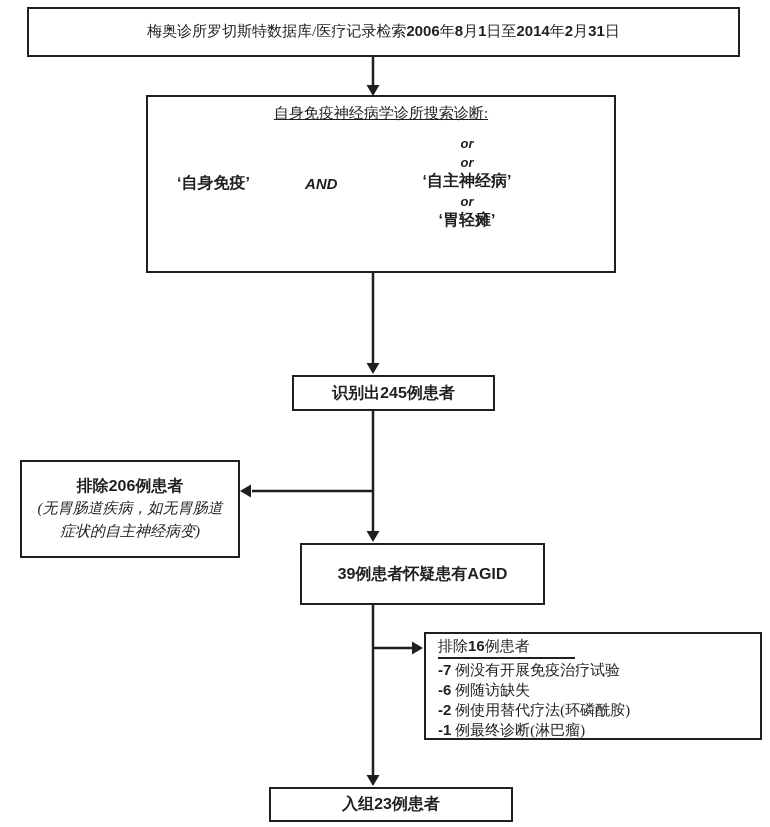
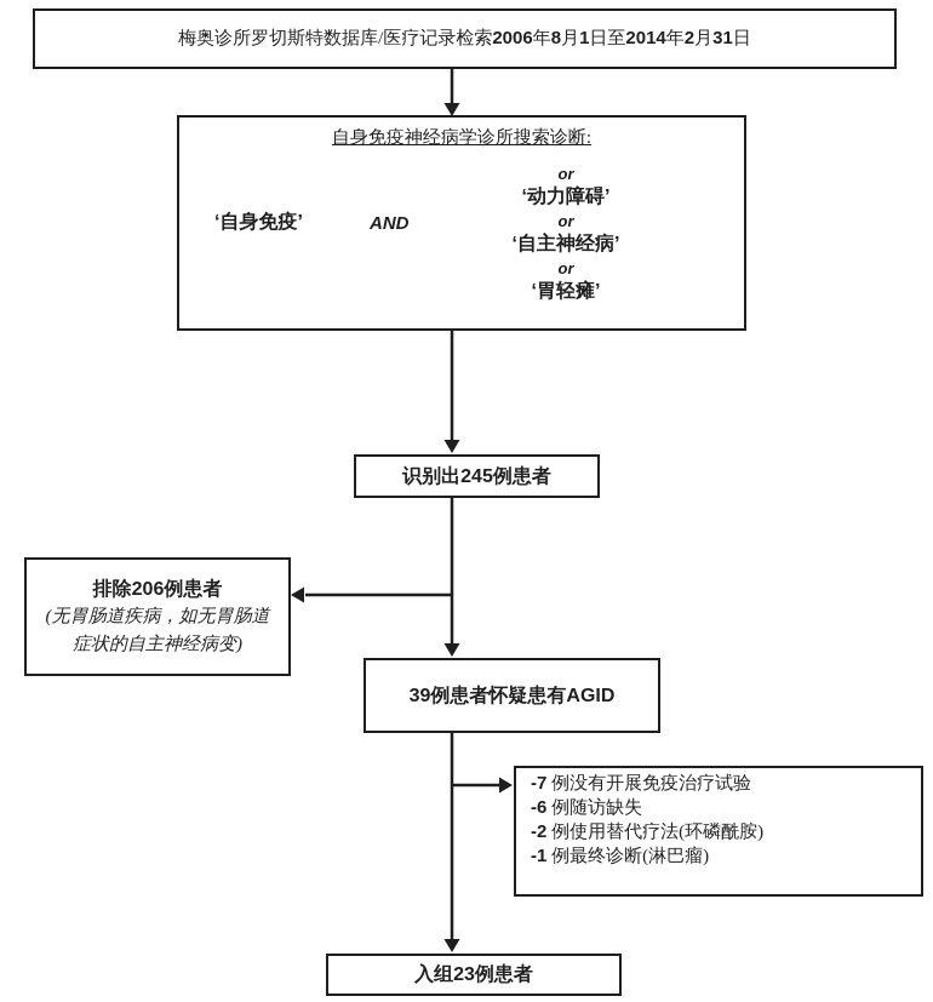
  梅奥诊所罗切斯特数据库/医疗记录检索2006年8月1日至2014年2月31日
  自身免疫神经病学诊所搜索诊断:
  ‘自身免疫’
  AND
  or
+ ‘动力障碍’
  or
  ‘自主神经病’
  or
  ‘胃轻瘫’
  识别出245例患者
  排除206例患者
  (无胃肠道疾病，如无胃肠道
  症状的自主神经病变)
  39例患者怀疑患有AGID
- 排除16例患者
  -7 例没有开展免疫治疗试验
  -6 例随访缺失
  -2 例使用替代疗法(环磷酰胺)
  -1 例最终诊断(淋巴瘤)
  入组23例患者
